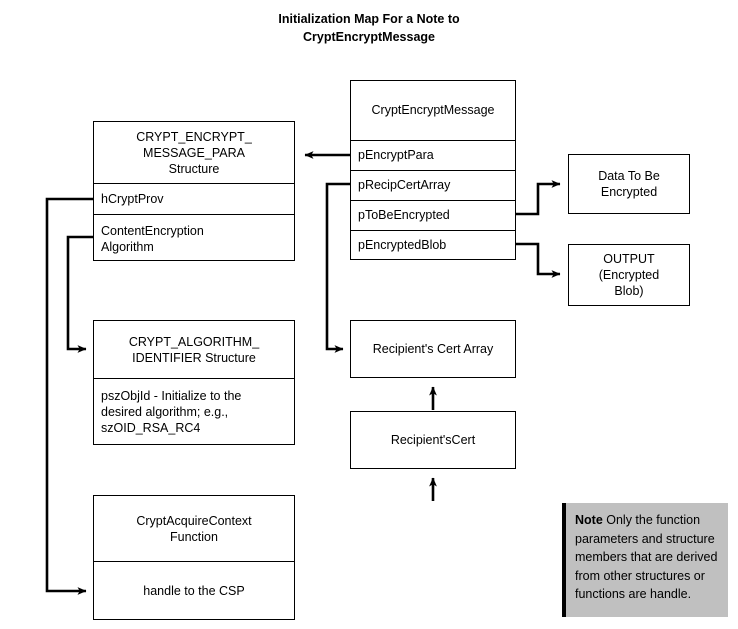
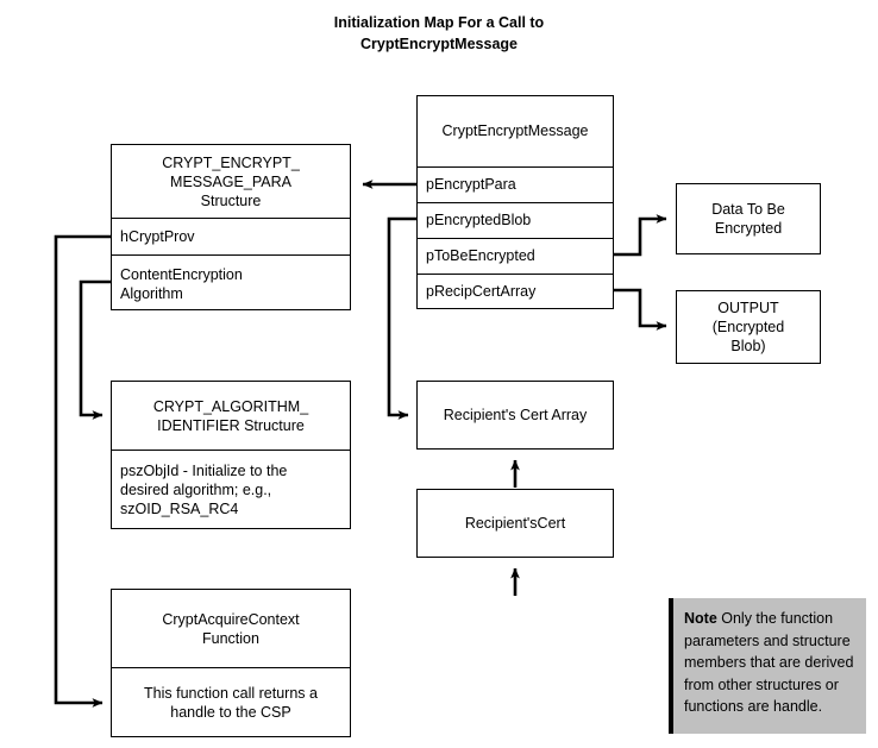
- Initialization Map For a Note to
+ Initialization Map For a Call to
  CryptEncryptMessage
  CryptEncryptMessage
  pEncryptPara
- pRecipCertArray
+ pEncryptedBlob
  pToBeEncrypted
- pEncryptedBlob
+ pRecipCertArray
  CRYPT_ENCRYPT_
  MESSAGE_PARA
  Structure
  hCryptProv
  ContentEncryption
  Algorithm
  CRYPT_ALGORITHM_
  IDENTIFIER Structure
  pszObjId - Initialize to the
  desired algorithm; e.g.,
  szOID_RSA_RC4
  CryptAcquireContext
  Function
+ This function call returns a
  handle to the CSP
  Data To Be
  Encrypted
  OUTPUT
  (Encrypted
  Blob)
  Recipient's Cert Array
  Recipient'sCert
  Note Only the function parameters and structure members that are derived from other structures or functions are handle.
